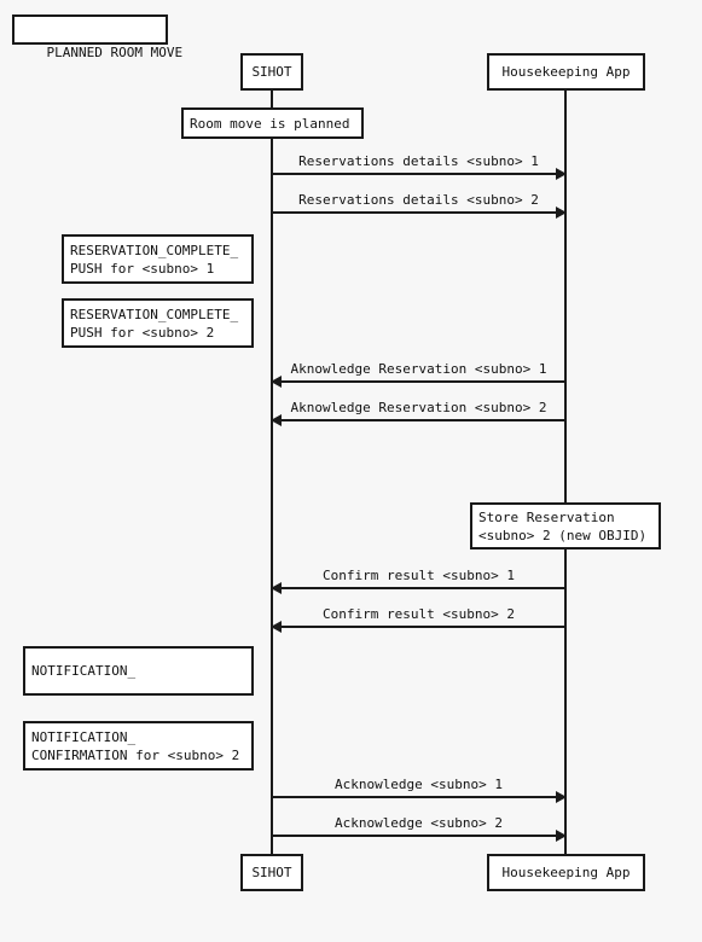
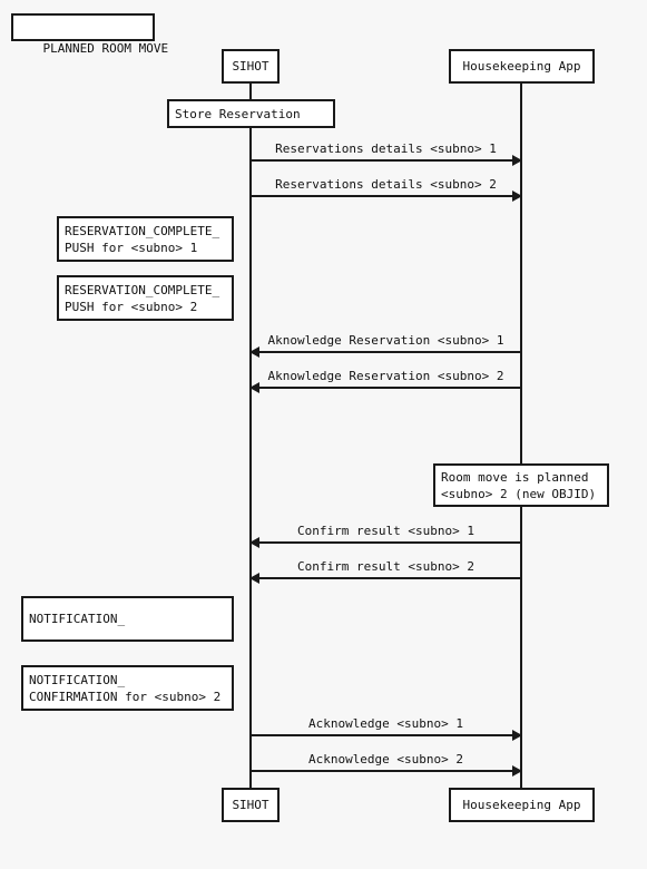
  PLANNED ROOM MOVE
  SIHOT
  Housekeeping App
  SIHOT
  Housekeeping App
- Room move is planned
+ Store Reservation
  Reservations details <subno> 1
  Reservations details <subno> 2
  RESERVATION_COMPLETE_
  PUSH for <subno> 1
  RESERVATION_COMPLETE_
  PUSH for <subno> 2
  Aknowledge Reservation <subno> 1
  Aknowledge Reservation <subno> 2
- Store Reservation
+ Room move is planned
  <subno> 2 (new OBJID)
  Confirm result <subno> 1
  Confirm result <subno> 2
  NOTIFICATION_
  NOTIFICATION_
  CONFIRMATION for <subno> 2
  Acknowledge <subno> 1
  Acknowledge <subno> 2
